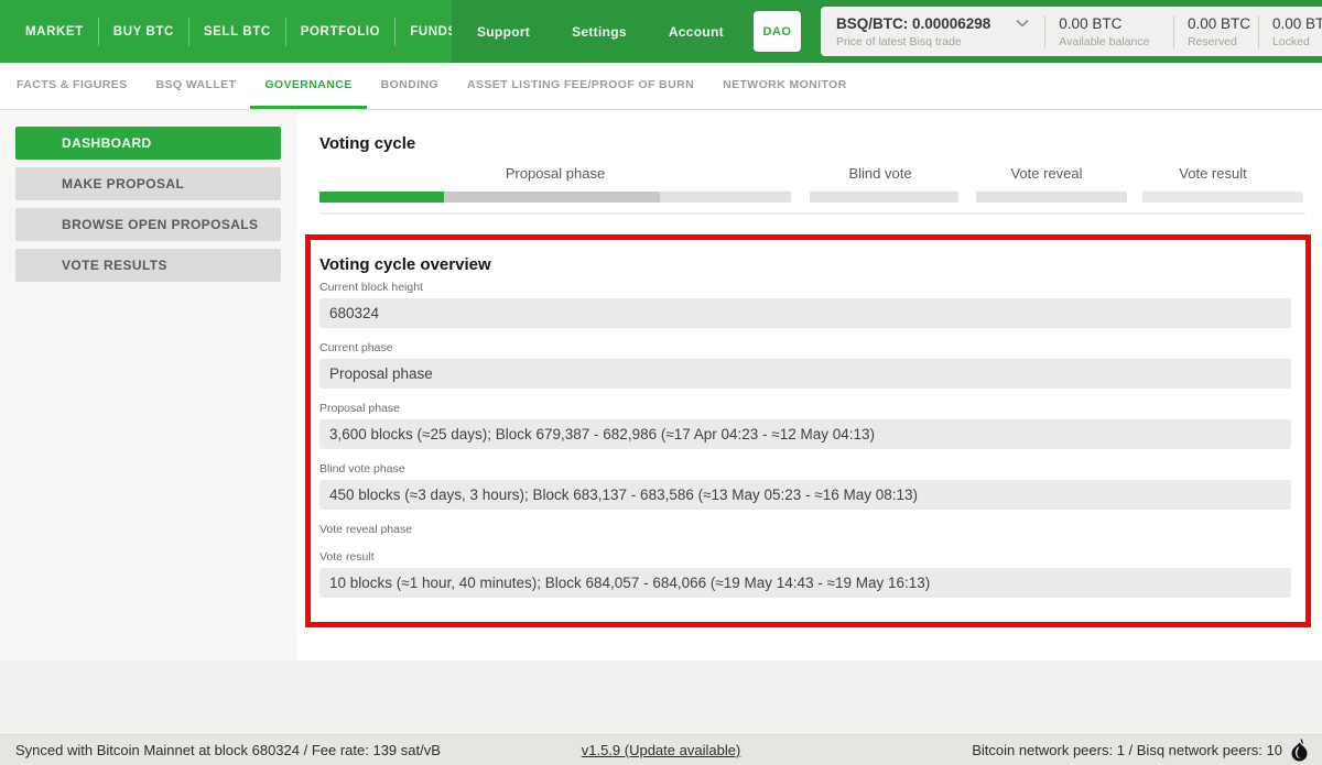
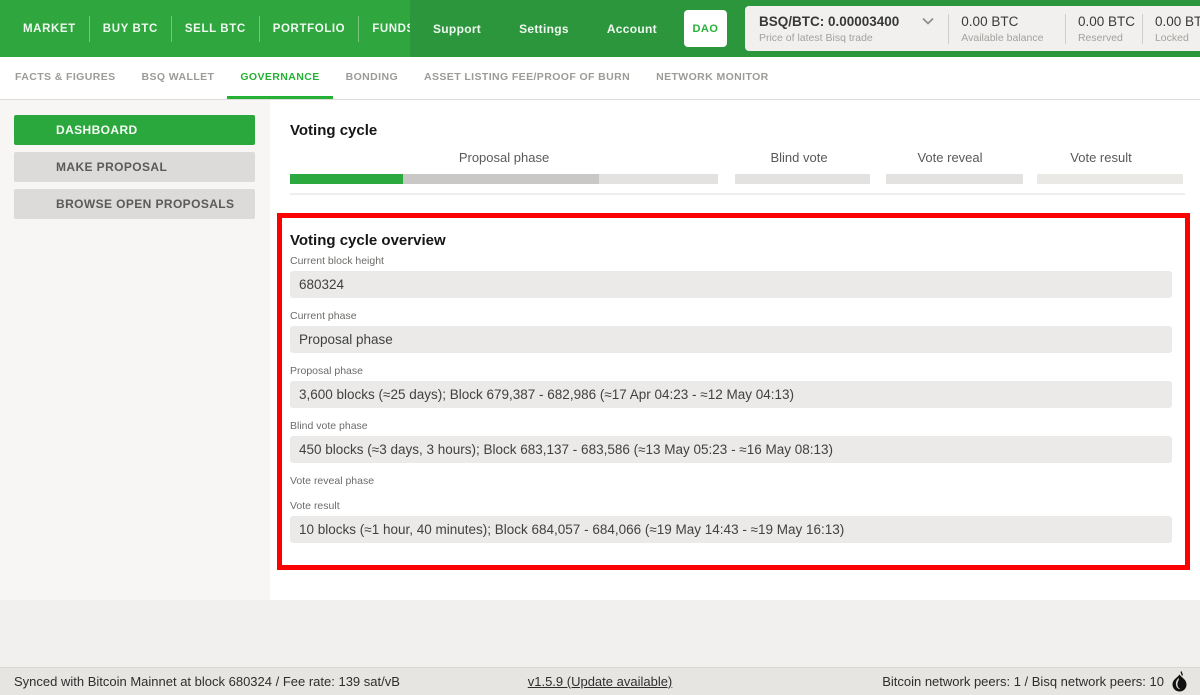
  MARKET
  BUY BTC
  SELL BTC
  PORTFOLIO
  FUND
  Support
  Settings
  Account
  DAO
- BSQ/BTC: 0.00006298
+ BSQ/BTC: 0.00003400
  Price of latest Bisq trade
  0.00 BTC
  Available balance
  0.00 BTC
  Reserved
  0.00 BT
  Locked
  FACTS & FIGURES
  BSQ WALLET
  GOVERNANCE
  BONDING
  ASSET LISTING FEE/PROOF OF BURN
  NETWORK MONITOR
  DASHBOARD
  MAKE PROPOSAL
  BROWSE OPEN PROPOSALS
- VOTE RESULTS
  Voting cycle
  Proposal phase
  Blind vote
  Vote reveal
  Vote result
  Voting cycle overview
  Current block height
  680324
  Current phase
  Proposal phase
  Proposal phase
  3,600 blocks (≈25 days); Block 679,387 - 682,986 (≈17 Apr 04:23 - ≈12 May 04:13)
  Blind vote phase
  450 blocks (≈3 days, 3 hours); Block 683,137 - 683,586 (≈13 May 05:23 - ≈16 May 08:13)
  Vote reveal phase
  Vote result
  10 blocks (≈1 hour, 40 minutes); Block 684,057 - 684,066 (≈19 May 14:43 - ≈19 May 16:13)
  Synced with Bitcoin Mainnet at block 680324 / Fee rate: 139 sat/vB
  v1.5.9 (Update available)
  Bitcoin network peers: 1 / Bisq network peers: 10
